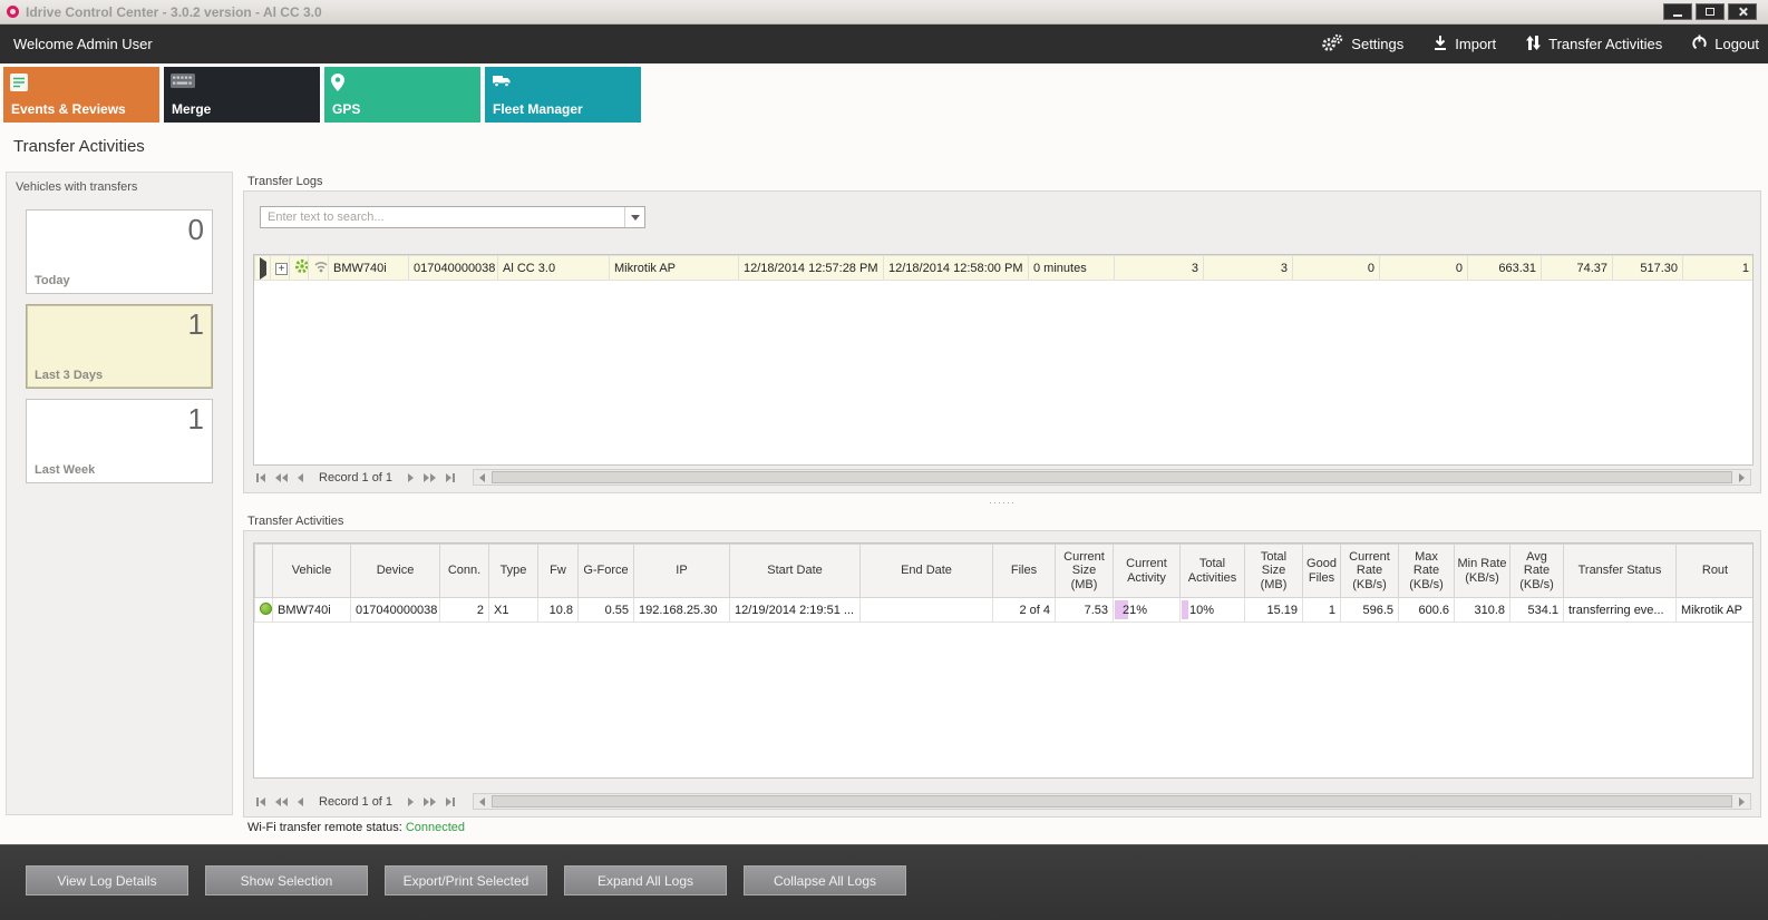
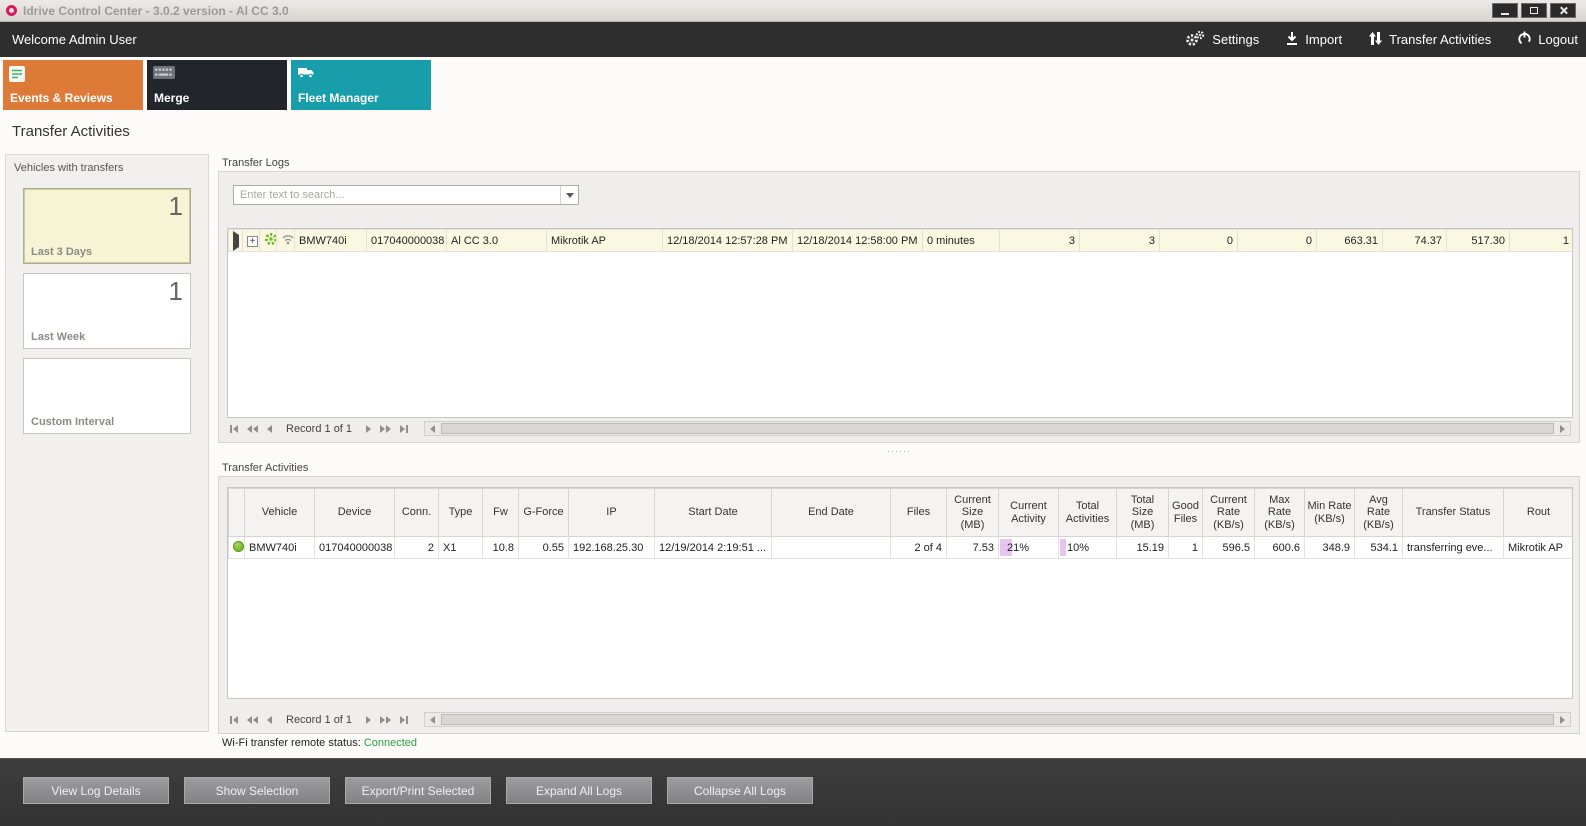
  Idrive Control Center - 3.0.2 version - Al CC 3.0
  Welcome Admin User
  Settings
  Import
  Transfer Activities
  Logout
  Events & Reviews
  Merge
- GPS
  Fleet Manager
  Transfer Activities
  Vehicles with transfers
- 0
- Today
  1
  Last 3 Days
  1
  Last Week
+ Custom Interval
  Transfer Logs
  Enter text to search...
  				BMW740i	017040000038	Al CC 3.0	Mikrotik AP	12/18/2014 12:57:28 PM	12/18/2014 12:58:00 PM	0 minutes	3	3	0	0	663.31	74.37	517.30	1
  Record 1 of 1
  ······
  Transfer Activities
  	Vehicle	Device	Conn.	Type	Fw	G-Force	IP	Start Date	End Date	Files	Current Size (MB)	Current Activity	Total Activities	Total Size (MB)	Good Files	Current Rate (KB/s)	Max Rate (KB/s)	Min Rate (KB/s)	Avg Rate (KB/s)	Transfer Status	Rout
- 	BMW740i	017040000038	2	X1	10.8	0.55	192.168.25.30	12/19/2014 2:19:51 ...		2 of 4	7.53	21%	10%	15.19	1	596.5	600.6	310.8	534.1	transferring eve...	Mikrotik AP
+ 	BMW740i	017040000038	2	X1	10.8	0.55	192.168.25.30	12/19/2014 2:19:51 ...		2 of 4	7.53	21%	10%	15.19	1	596.5	600.6	348.9	534.1	transferring eve...	Mikrotik AP
  Record 1 of 1
  Wi-Fi transfer remote status: Connected
  View Log Details
  Show Selection
  Export/Print Selected
  Expand All Logs
  Collapse All Logs
